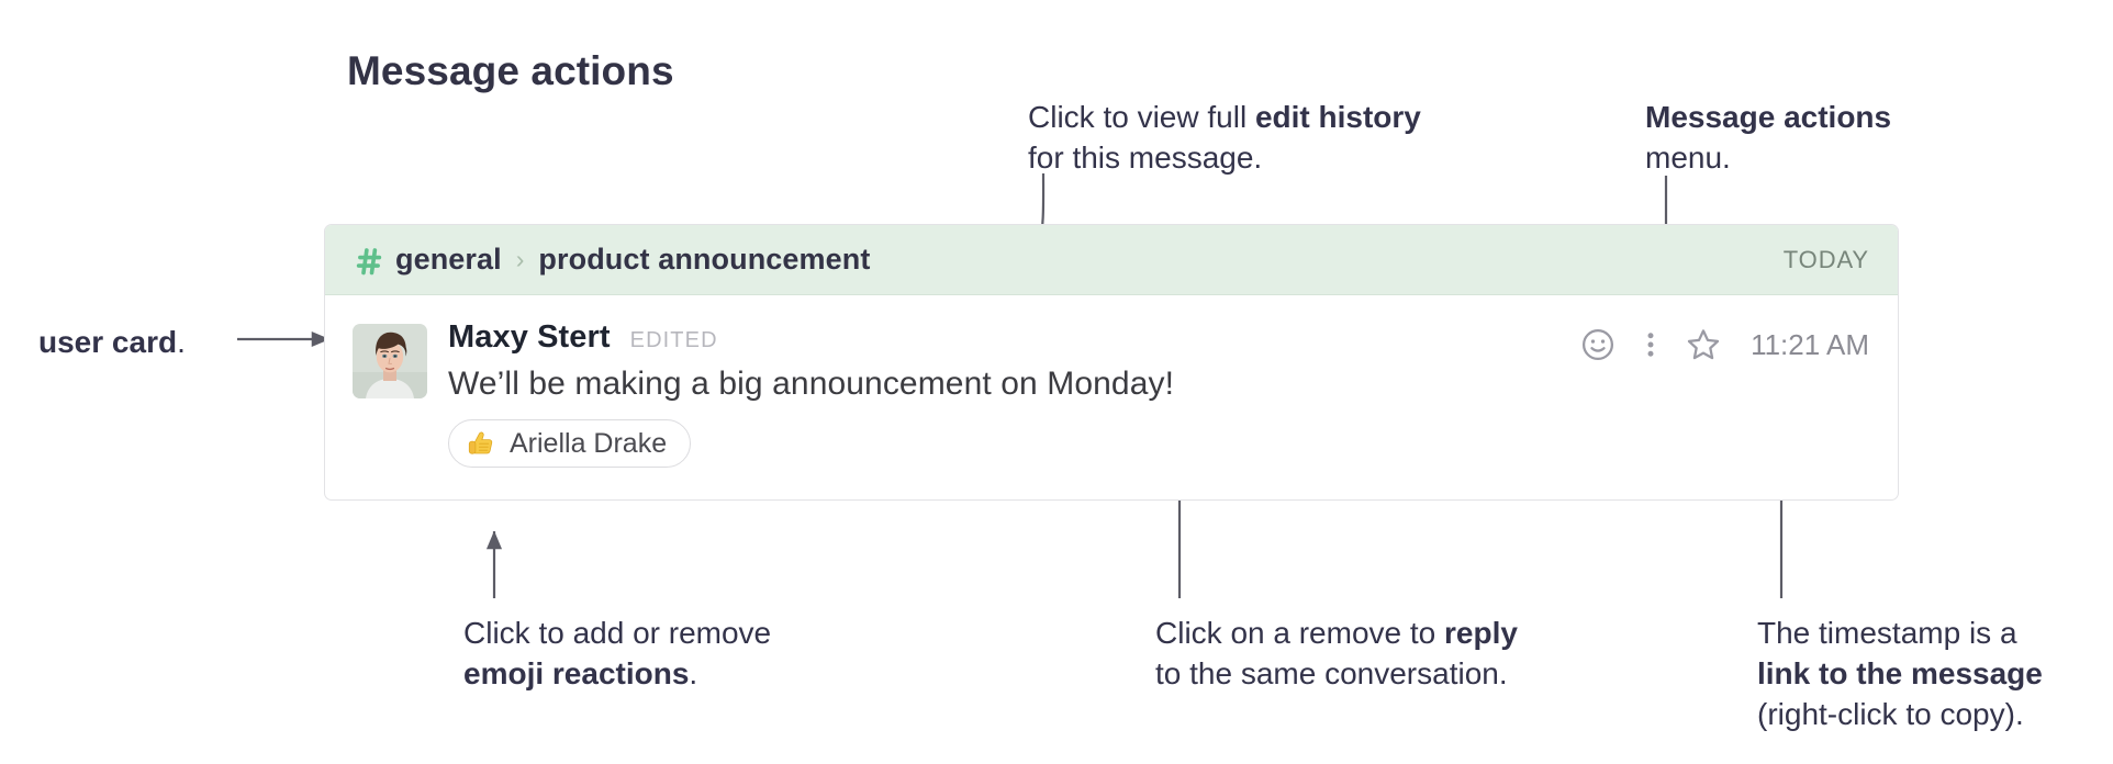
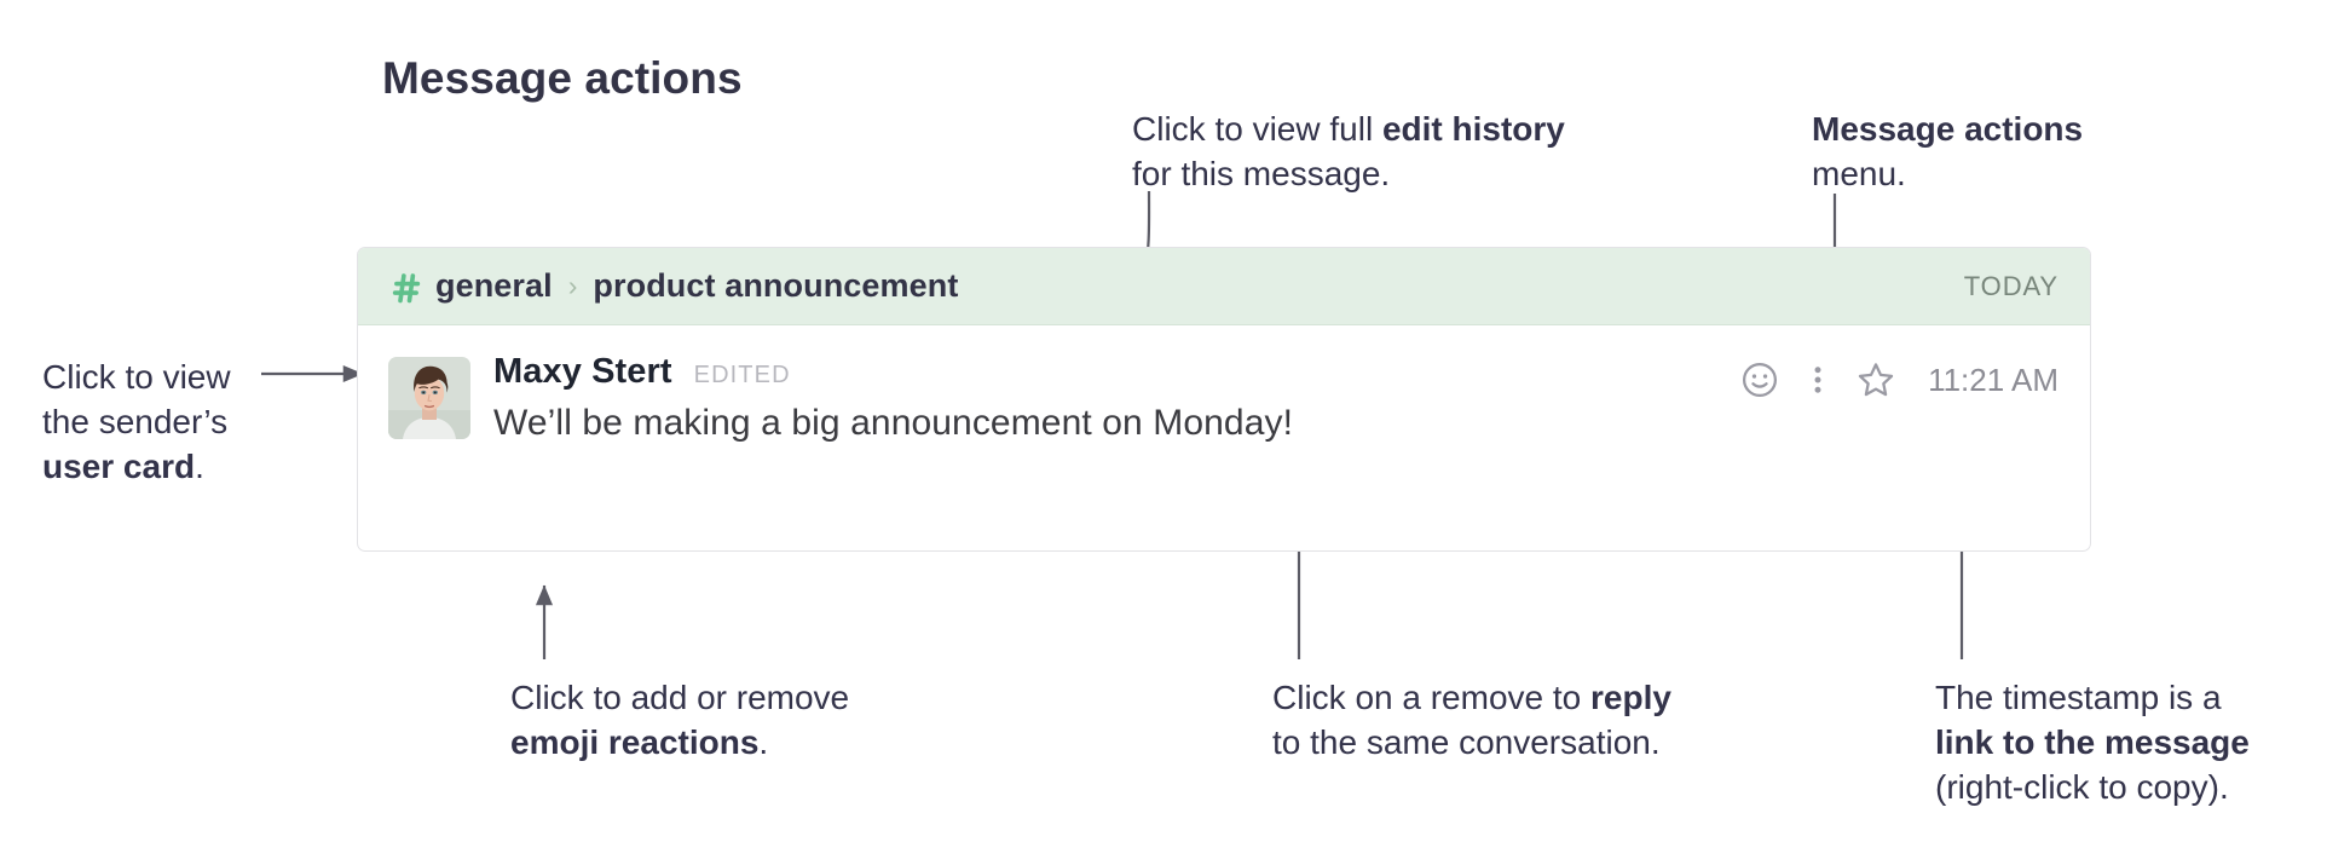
  Message actions
  Click to view full edit history
  for this message.
  Message actions
  menu.
+ Click to view
+ the sender’s
  user card.
  Click to add or remove
  emoji reactions.
  Click on a remove to reply
  to the same conversation.
  The timestamp is a
  link to the message
  (right-click to copy).
  general
  ›
  product announcement
  TODAY
  Maxy Stert
  EDITED
  We’ll be making a big announcement on Monday!
- Ariella Drake
  11:21 AM
